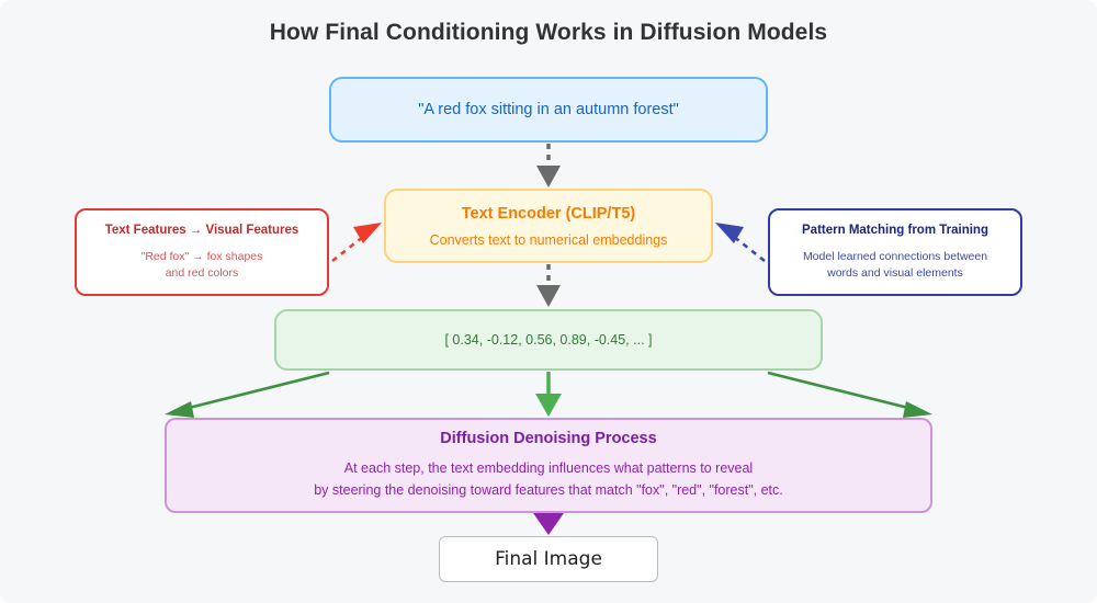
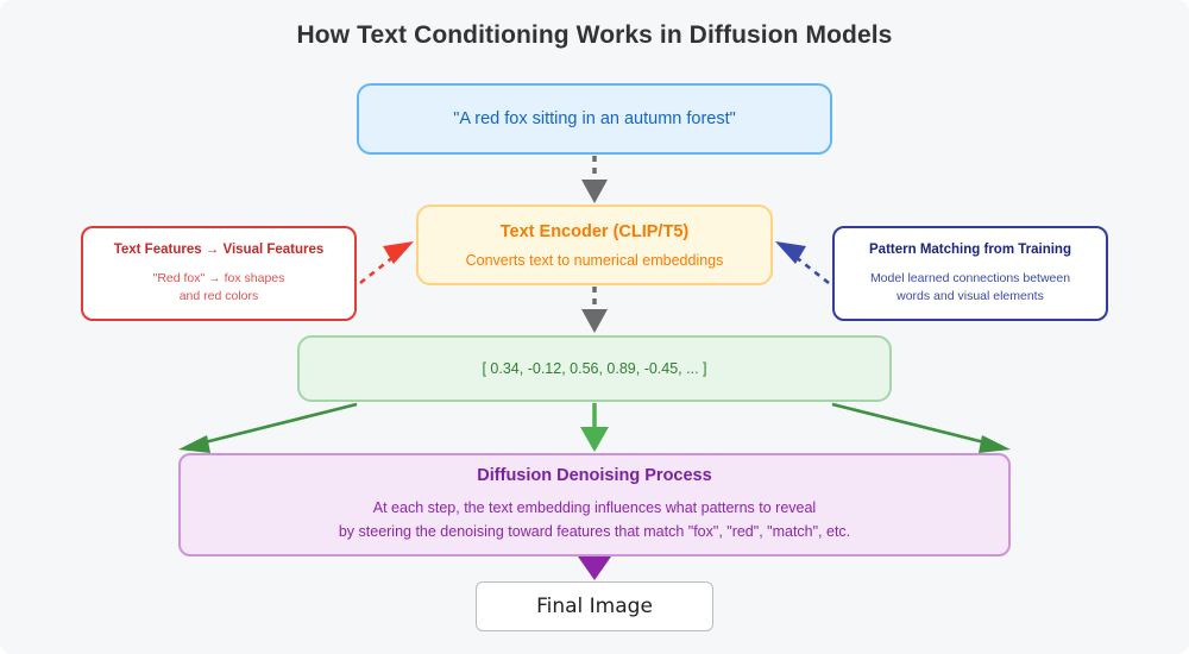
- How Final Conditioning Works in Diffusion Models
+ How Text Conditioning Works in Diffusion Models
  "A red fox sitting in an autumn forest"
  Text Encoder (CLIP/T5)
  Converts text to numerical embeddings
  Text Features → Visual Features
  "Red fox" → fox shapes
  and red colors
  Pattern Matching from Training
  Model learned connections between
  words and visual elements
  [ 0.34, -0.12, 0.56, 0.89, -0.45, ... ]
  Diffusion Denoising Process
  At each step, the text embedding influences what patterns to reveal
- by steering the denoising toward features that match "fox", "red", "forest", etc.
+ by steering the denoising toward features that match "fox", "red", "match", etc.
  Final Image
